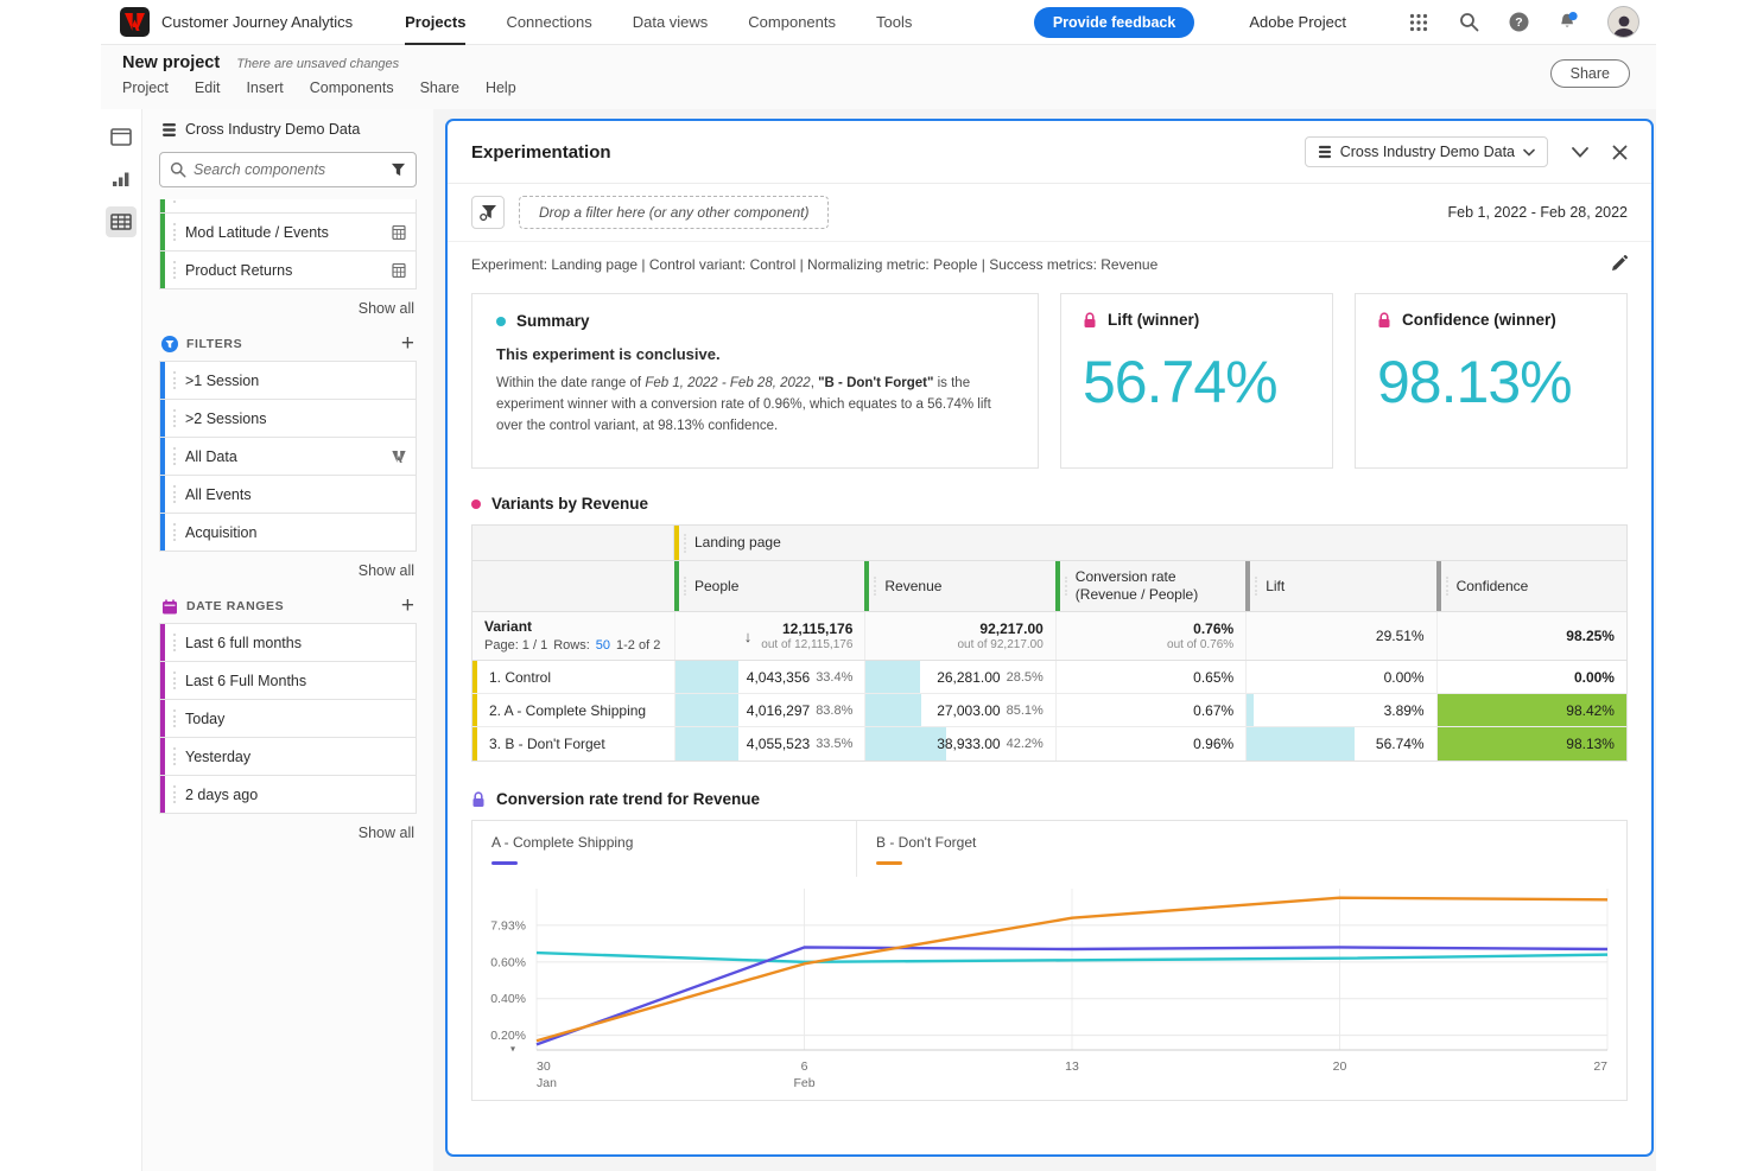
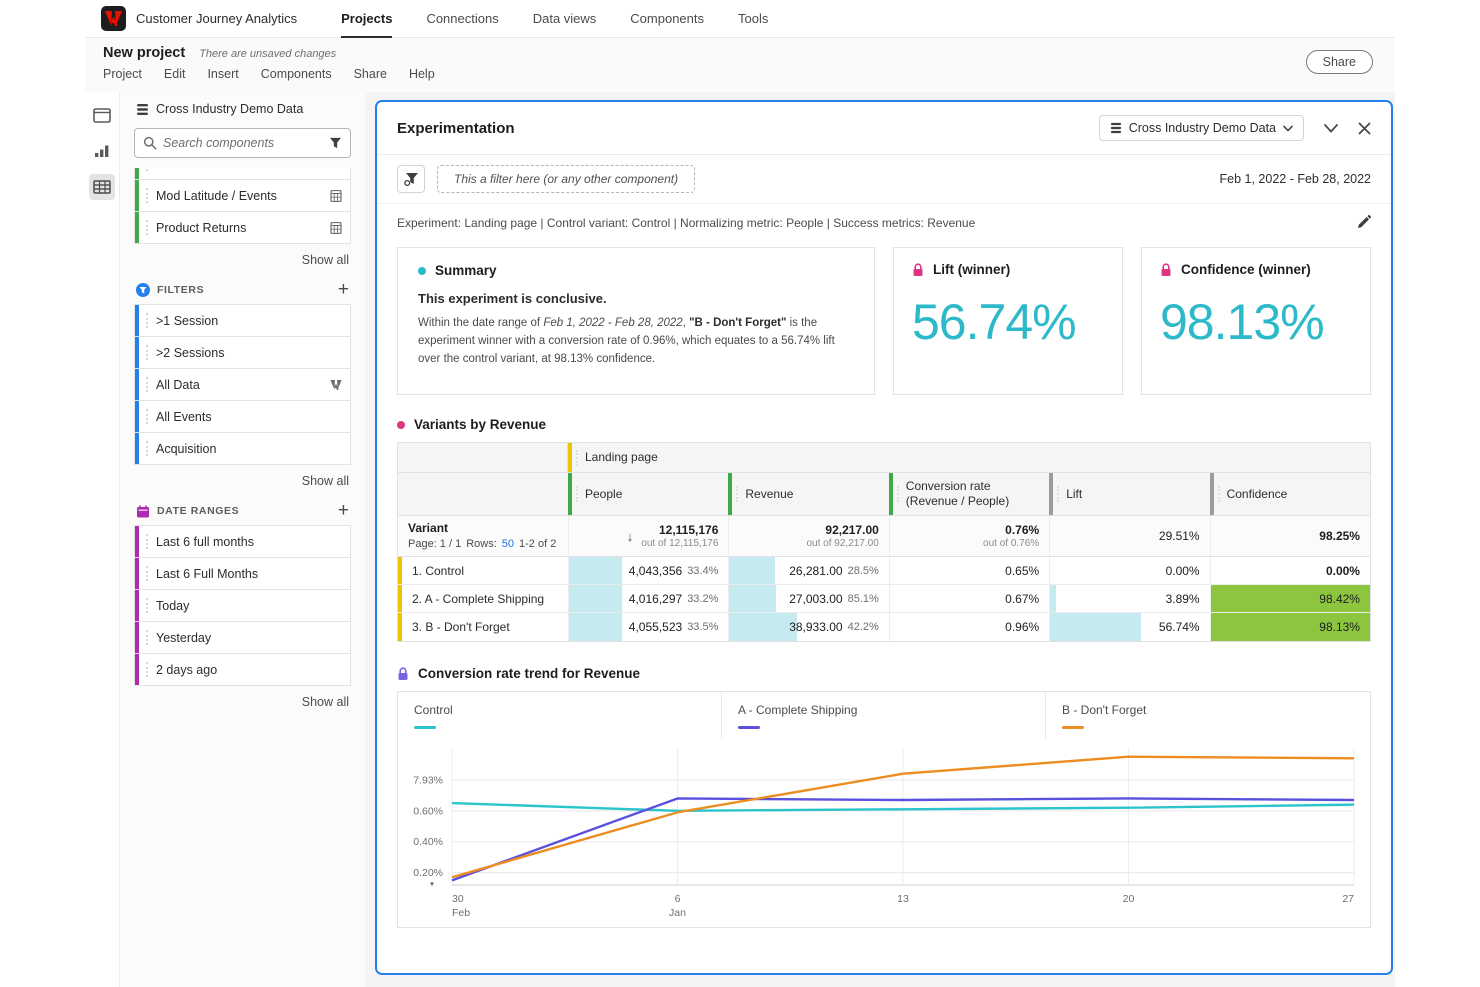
  Customer Journey Analytics
  Projects
  Connections
  Data views
  Components
  Tools
- Provide feedback
- Adobe Project
- ?
  New project
  There are unsaved changes
  Project
  Edit
  Insert
  Components
  Share
  Help
  Share
  Cross Industry Demo Data
  Search components
  Mod Latitude / Events
  Product Returns
  Show all
  FILTERS
  +
  >1 Session
  >2 Sessions
  All Data
  All Events
  Acquisition
  Show all
  DATE RANGES
  +
  Last 6 full months
  Last 6 Full Months
  Today
  Yesterday
  2 days ago
  Show all
  Experimentation
  Cross Industry Demo Data
- Drop a filter here (or any other component)
+ This a filter here (or any other component)
  Feb 1, 2022 - Feb 28, 2022
  Experiment: Landing page | Control variant: Control | Normalizing metric: People | Success metrics: Revenue
  Summary
  This experiment is conclusive.
  Within the date range of Feb 1, 2022 - Feb 28, 2022, "B - Don't Forget" is the experiment winner with a conversion rate of 0.96%, which equates to a 56.74% lift over the control variant, at 98.13% confidence.
  Lift (winner)
  56.74%
  Confidence (winner)
  98.13%
  Variants by Revenue
  Landing page
  People
  Revenue
  Conversion rate (Revenue / People)
  Lift
  Confidence
  Variant
  Page: 1 / 1
  Rows:
  50
  1-2 of 2
  ↓
  12,115,176
  out of 12,115,176
  92,217.00
  out of 92,217.00
  0.76%
  out of 0.76%
  29.51%
  98.25%
  1. Control
  4,043,356
  33.4%
  26,281.00
  28.5%
  0.65%
  0.00%
  0.00%
  2. A - Complete Shipping
  4,016,297
- 83.8%
+ 33.2%
  27,003.00
  85.1%
  0.67%
  3.89%
  98.42%
  3. B - Don't Forget
  4,055,523
  33.5%
  38,933.00
  42.2%
  0.96%
  56.74%
  98.13%
  Conversion rate trend for Revenue
+ Control
  A - Complete Shipping
  B - Don't Forget
  0.20%
  0.40%
  0.60%
  7.93%
  ▾
  30
- Jan
+ Feb
  6
- Feb
+ Jan
  13
  20
  27
